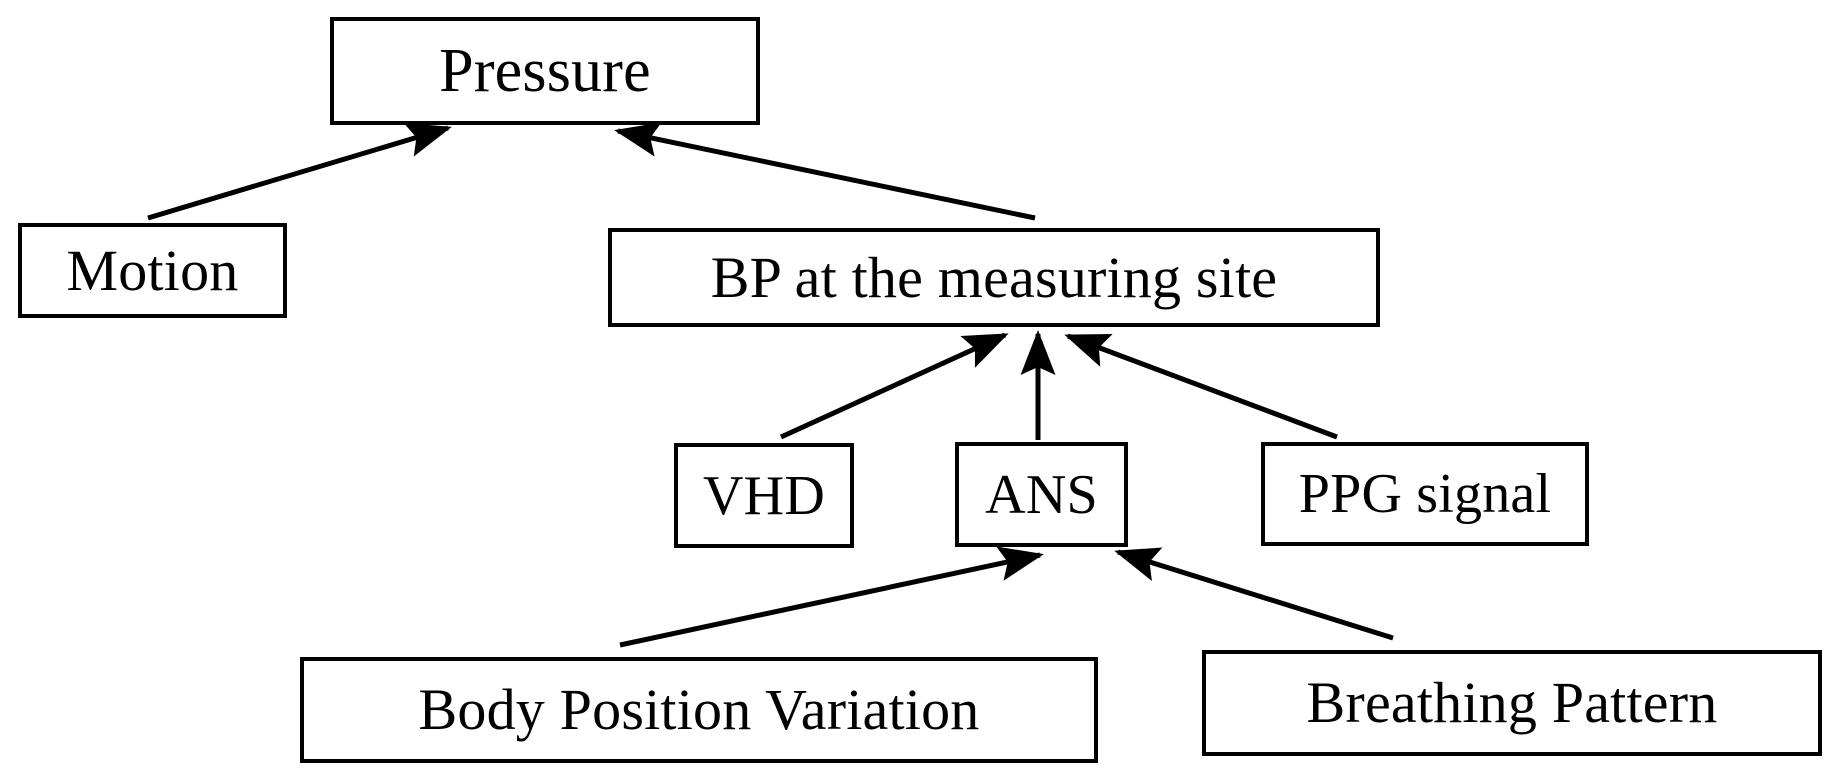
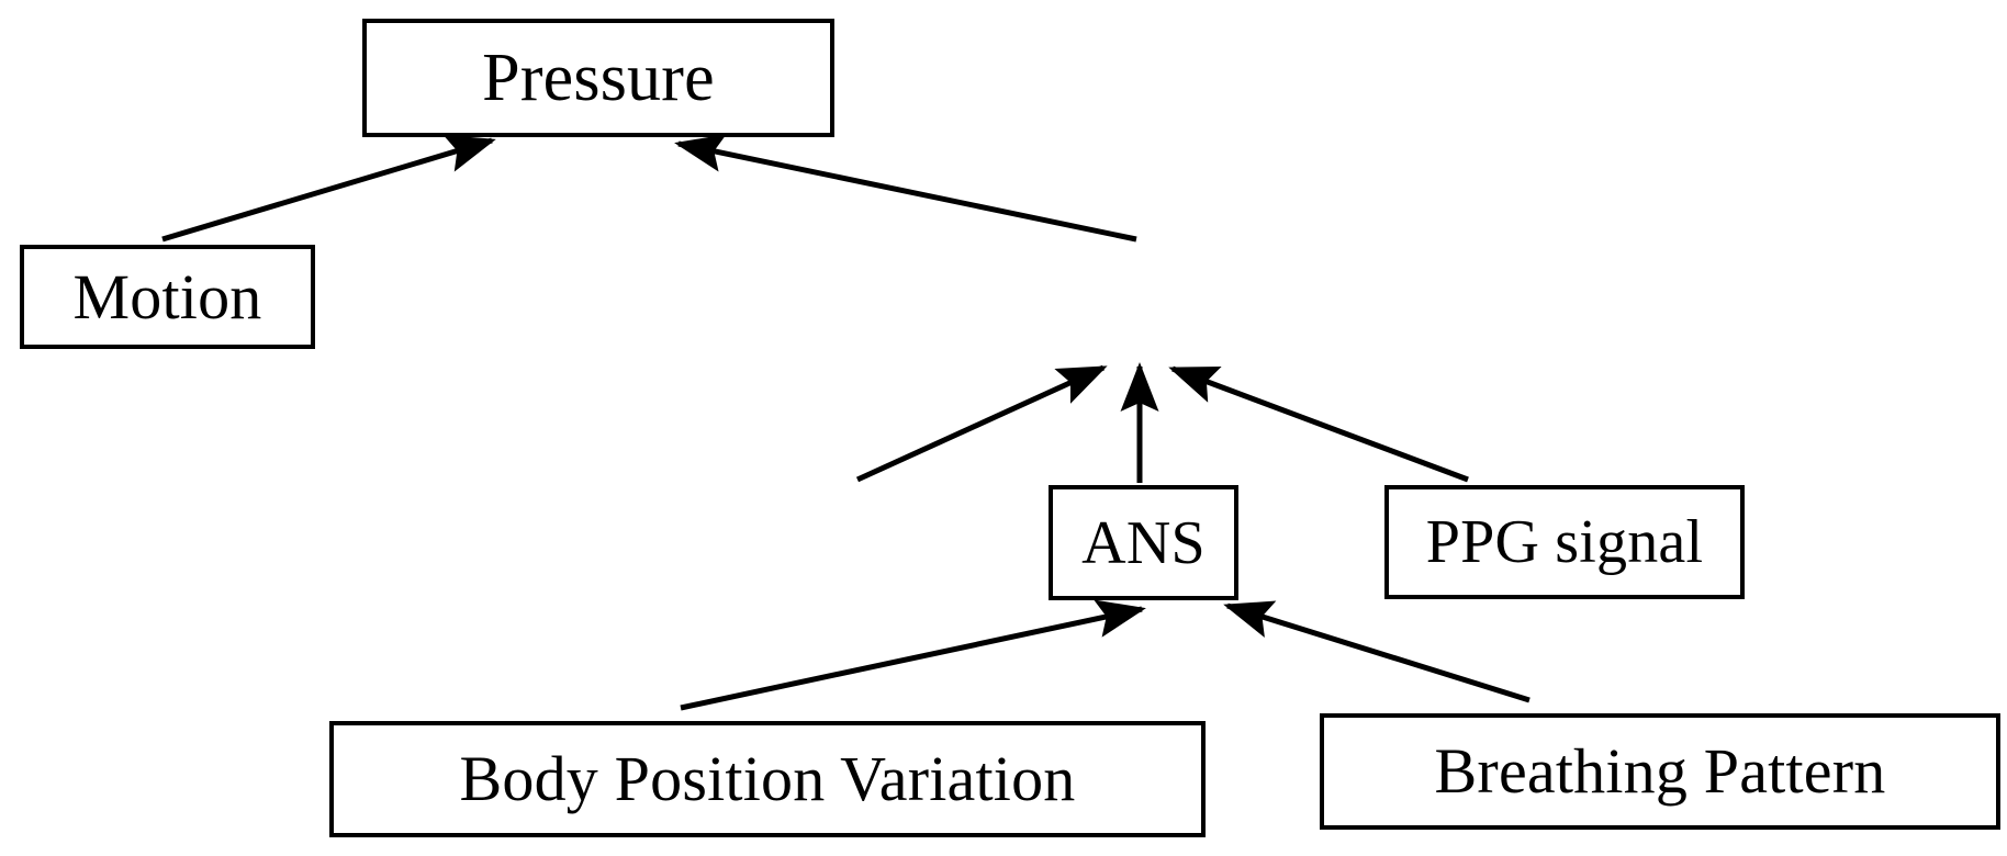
  Pressure
  Motion
- BP at the measuring site
- VHD
  ANS
  PPG signal
  Body Position Variation
  Breathing Pattern
